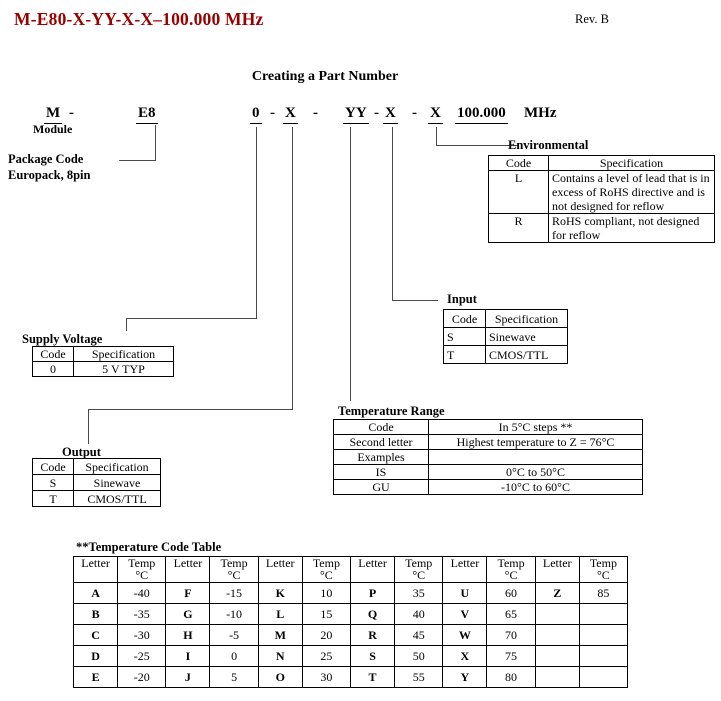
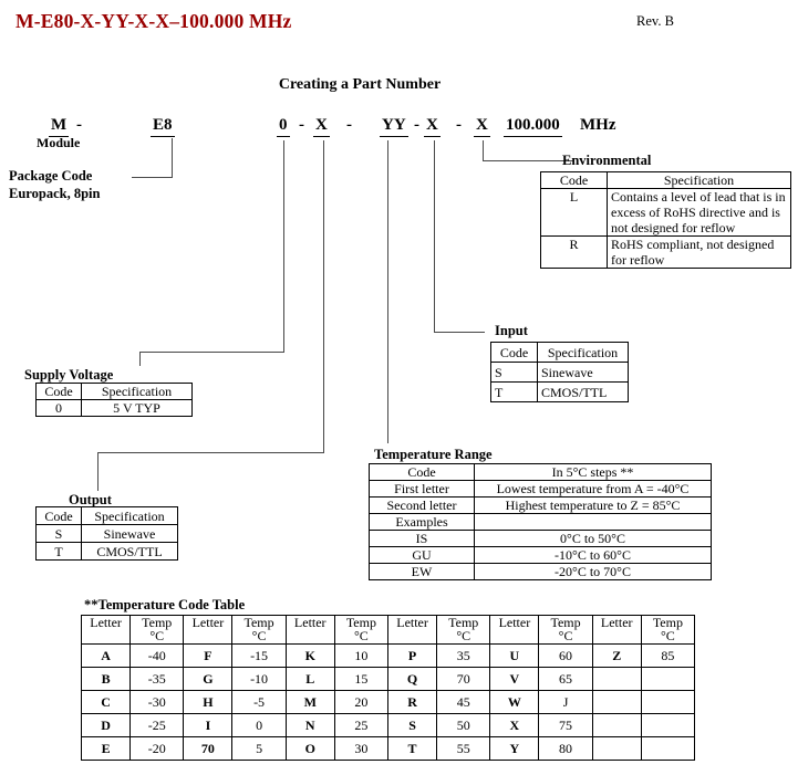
  M-E80-X-YY-X-X–100.000 MHz
  Rev. B
  Creating a Part Number
  M
  -
  E8
  0
  -
  X
  -
  YY
  -
  X
  -
  X
  100.000
  MHz
  Module
  Package Code
  Europack, 8pin
  Environmental
  Code	Specification
  L	Contains a level of lead that is in excess of RoHS directive and is not designed for reflow
  R	RoHS compliant, not designed for reflow
  Input
  Code	Specification
  S	Sinewave
  T	CMOS/TTL
  Supply Voltage
  Code	Specification
  0	5 V TYP
  Output
  Code	Specification
  S	Sinewave
  T	CMOS/TTL
  Temperature Range
  Code	In 5°C steps **
+ First letter	Lowest temperature from A = -40°C
- Second letter	Highest temperature to Z = 76°C
+ Second letter	Highest temperature to Z = 85°C
  Examples
  IS	0°C to 50°C
  GU	-10°C to 60°C
+ EW	-20°C to 70°C
  **Temperature Code Table
  Letter	Temp °C	Letter	Temp °C	Letter	Temp °C	Letter	Temp °C	Letter	Temp °C	Letter	Temp °C
  A	-40	F	-15	K	10	P	35	U	60	Z	85
- B	-35	G	-10	L	15	Q	40	V	65
+ B	-35	G	-10	L	15	Q	70	V	65
- C	-30	H	-5	M	20	R	45	W	70
+ C	-30	H	-5	M	20	R	45	W	J
  D	-25	I	0	N	25	S	50	X	75
- E	-20	J	5	O	30	T	55	Y	80
+ E	-20	70	5	O	30	T	55	Y	80
